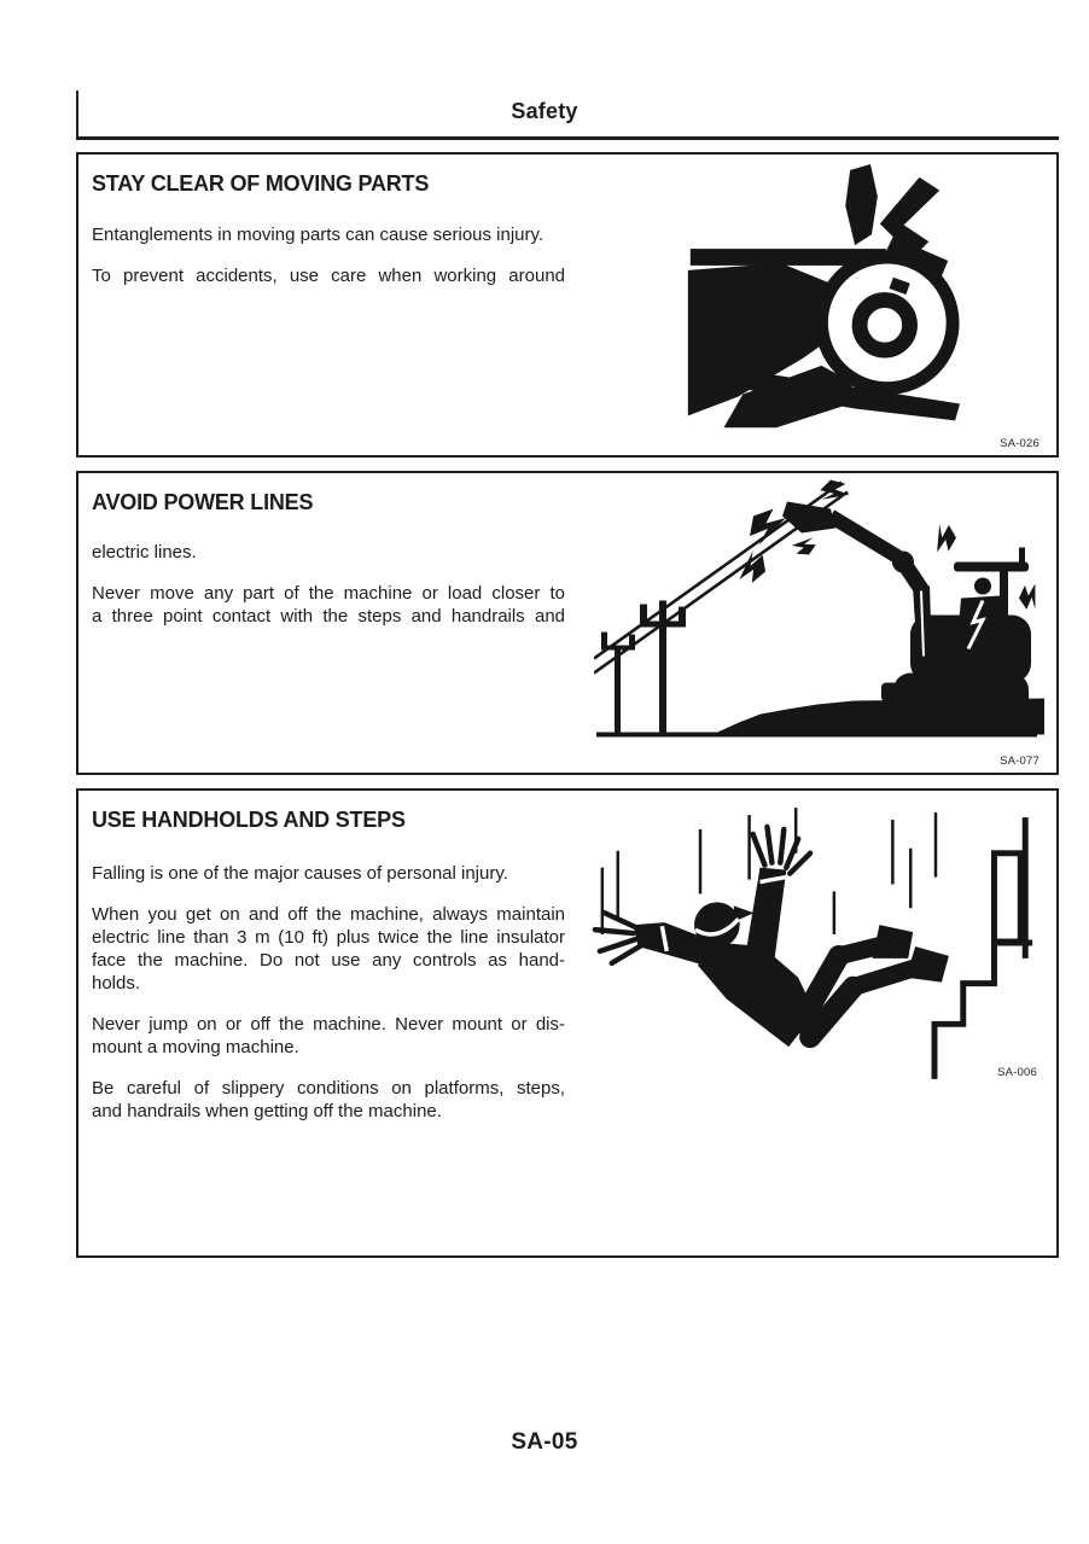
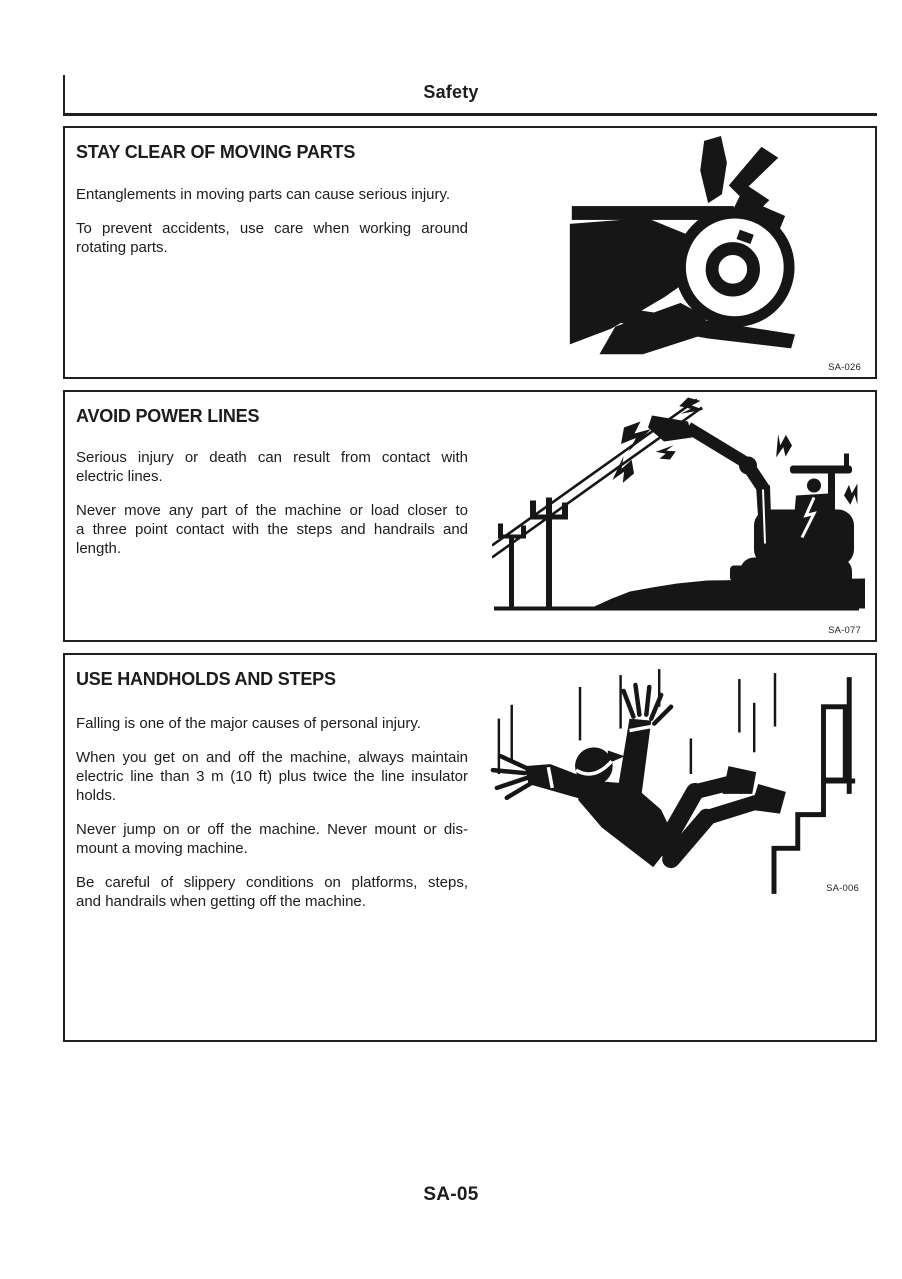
  Safety
  STAY CLEAR OF MOVING PARTS
  Entanglements in moving parts can cause serious injury.
  To prevent accidents, use care when working around
+ rotating parts.
  SA-026
  AVOID POWER LINES
+ Serious injury or death can result from contact with
  electric lines.
  Never move any part of the machine or load closer to
  a three point contact with the steps and handrails and
+ length.
  SA-077
  USE HANDHOLDS AND STEPS
  Falling is one of the major causes of personal injury.
  When you get on and off the machine, always maintain
  electric line than 3 m (10 ft) plus twice the line insulator
- face the machine. Do not use any controls as hand-
  holds.
  Never jump on or off the machine. Never mount or dis-
  mount a moving machine.
  Be careful of slippery conditions on platforms, steps,
  and handrails when getting off the machine.
  SA-006
  SA-05
